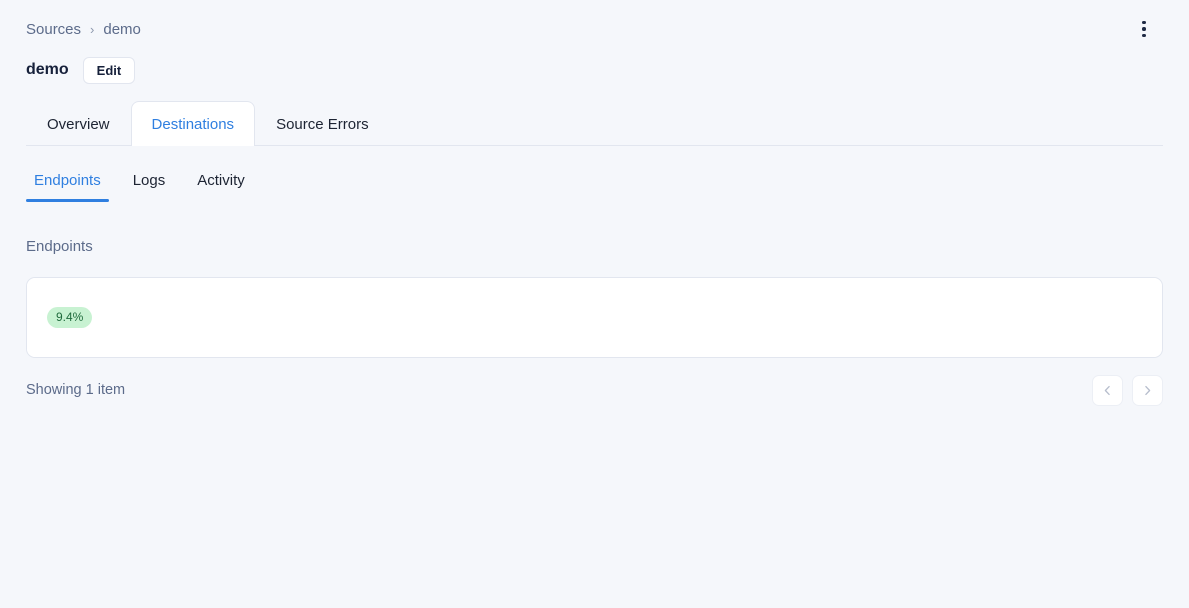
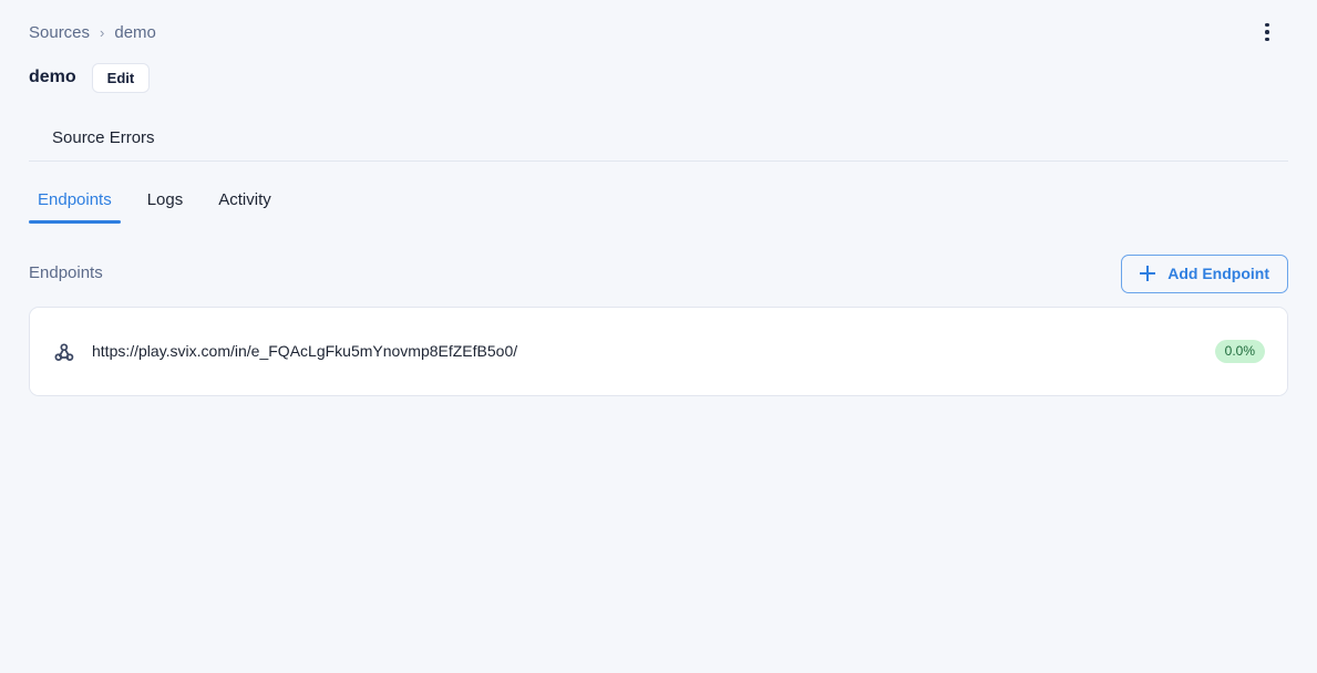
  Sources
  ›
  demo
  demo
  Edit
- Overview
- Destinations
  Source Errors
  Endpoints
  Logs
  Activity
  Endpoints
+ Add Endpoint
+ https://play.svix.com/in/e_FQAcLgFku5mYnovmp8EfZEfB5o0/
- 9.4%
+ 0.0%
- Showing 1 item
